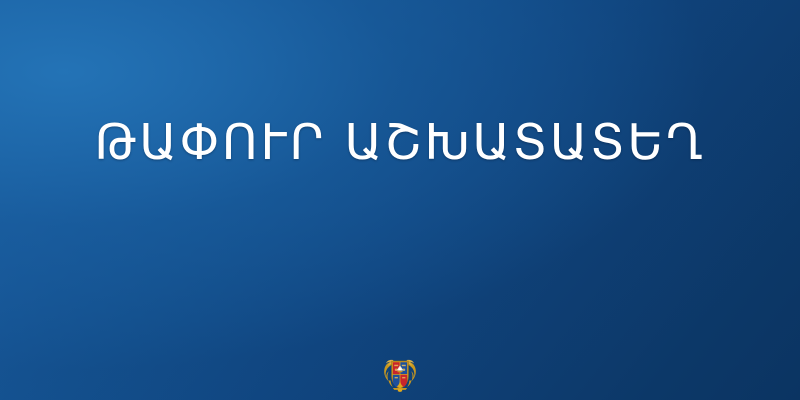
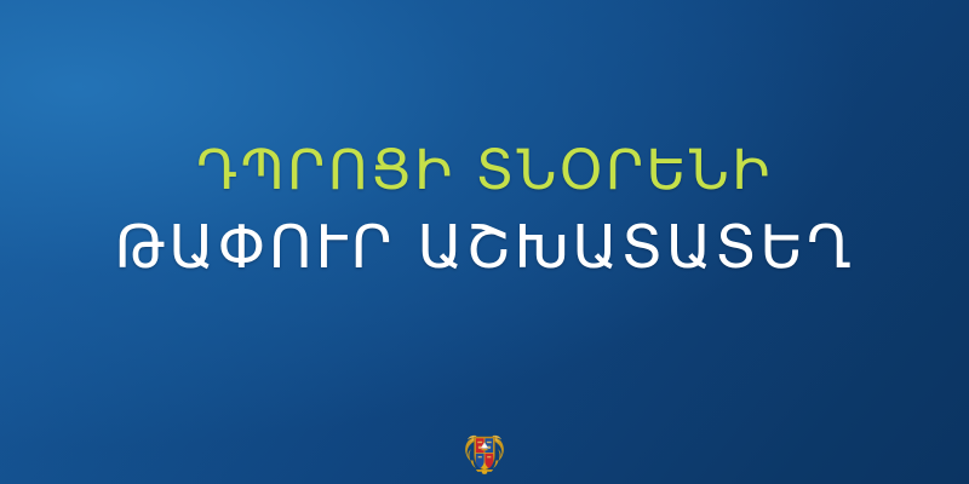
+ ԴՊՐՈՑԻ ՏՆՕՐԵՆԻ
  ԹԱՓՈՒՐ ԱՇԽԱՏԱՏԵՂ
